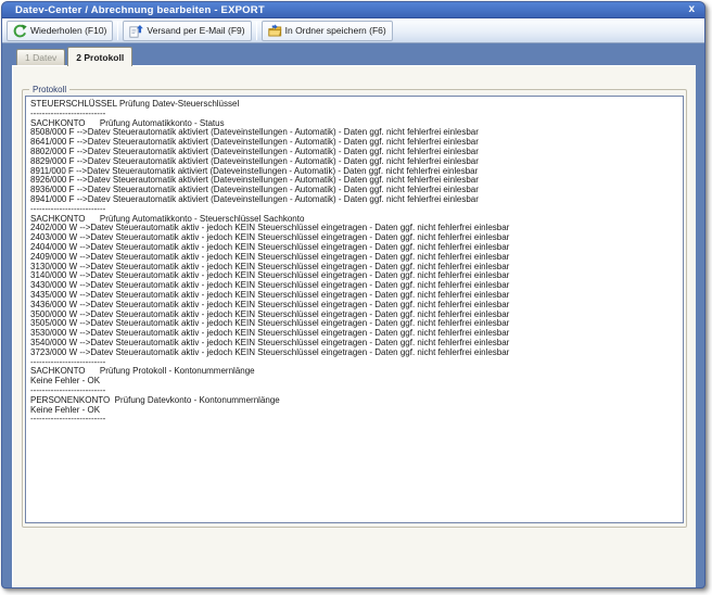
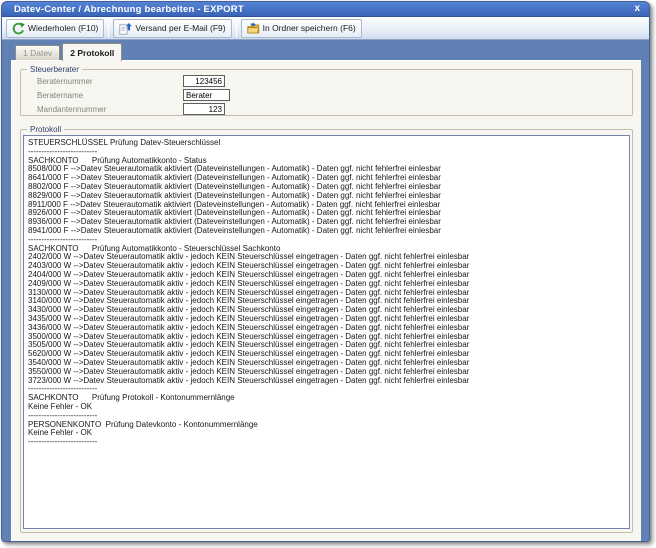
  Datev-Center / Abrechnung bearbeiten - EXPORT
  x
  Wiederholen (F10)
  Versand per E-Mail (F9)
  In Ordner speichern (F6)
  1 Datev
  2 Protokoll
+ Steuerberater
+ Beraternummer
+ 123456
+ Beratername
+ Berater
+ Mandantennummer
+ 123
  Protokoll
  STEUERSCHLÜSSEL Prüfung Datev-Steuerschlüssel
  --------------------------
  SACHKONTO Prüfung Automatikkonto - Status
  8508/000 F -->Datev Steuerautomatik aktiviert (Dateveinstellungen - Automatik) - Daten ggf. nicht fehlerfrei einlesbar
  8641/000 F -->Datev Steuerautomatik aktiviert (Dateveinstellungen - Automatik) - Daten ggf. nicht fehlerfrei einlesbar
  8802/000 F -->Datev Steuerautomatik aktiviert (Dateveinstellungen - Automatik) - Daten ggf. nicht fehlerfrei einlesbar
  8829/000 F -->Datev Steuerautomatik aktiviert (Dateveinstellungen - Automatik) - Daten ggf. nicht fehlerfrei einlesbar
  8911/000 F -->Datev Steuerautomatik aktiviert (Dateveinstellungen - Automatik) - Daten ggf. nicht fehlerfrei einlesbar
  8926/000 F -->Datev Steuerautomatik aktiviert (Dateveinstellungen - Automatik) - Daten ggf. nicht fehlerfrei einlesbar
  8936/000 F -->Datev Steuerautomatik aktiviert (Dateveinstellungen - Automatik) - Daten ggf. nicht fehlerfrei einlesbar
  8941/000 F -->Datev Steuerautomatik aktiviert (Dateveinstellungen - Automatik) - Daten ggf. nicht fehlerfrei einlesbar
  --------------------------
  SACHKONTO Prüfung Automatikkonto - Steuerschlüssel Sachkonto
  2402/000 W -->Datev Steuerautomatik aktiv - jedoch KEIN Steuerschlüssel eingetragen - Daten ggf. nicht fehlerfrei einlesbar
  2403/000 W -->Datev Steuerautomatik aktiv - jedoch KEIN Steuerschlüssel eingetragen - Daten ggf. nicht fehlerfrei einlesbar
  2404/000 W -->Datev Steuerautomatik aktiv - jedoch KEIN Steuerschlüssel eingetragen - Daten ggf. nicht fehlerfrei einlesbar
  2409/000 W -->Datev Steuerautomatik aktiv - jedoch KEIN Steuerschlüssel eingetragen - Daten ggf. nicht fehlerfrei einlesbar
  3130/000 W -->Datev Steuerautomatik aktiv - jedoch KEIN Steuerschlüssel eingetragen - Daten ggf. nicht fehlerfrei einlesbar
  3140/000 W -->Datev Steuerautomatik aktiv - jedoch KEIN Steuerschlüssel eingetragen - Daten ggf. nicht fehlerfrei einlesbar
  3430/000 W -->Datev Steuerautomatik aktiv - jedoch KEIN Steuerschlüssel eingetragen - Daten ggf. nicht fehlerfrei einlesbar
  3435/000 W -->Datev Steuerautomatik aktiv - jedoch KEIN Steuerschlüssel eingetragen - Daten ggf. nicht fehlerfrei einlesbar
  3436/000 W -->Datev Steuerautomatik aktiv - jedoch KEIN Steuerschlüssel eingetragen - Daten ggf. nicht fehlerfrei einlesbar
  3500/000 W -->Datev Steuerautomatik aktiv - jedoch KEIN Steuerschlüssel eingetragen - Daten ggf. nicht fehlerfrei einlesbar
  3505/000 W -->Datev Steuerautomatik aktiv - jedoch KEIN Steuerschlüssel eingetragen - Daten ggf. nicht fehlerfrei einlesbar
- 3530/000 W -->Datev Steuerautomatik aktiv - jedoch KEIN Steuerschlüssel eingetragen - Daten ggf. nicht fehlerfrei einlesbar
+ 5620/000 W -->Datev Steuerautomatik aktiv - jedoch KEIN Steuerschlüssel eingetragen - Daten ggf. nicht fehlerfrei einlesbar
  3540/000 W -->Datev Steuerautomatik aktiv - jedoch KEIN Steuerschlüssel eingetragen - Daten ggf. nicht fehlerfrei einlesbar
+ 3550/000 W -->Datev Steuerautomatik aktiv - jedoch KEIN Steuerschlüssel eingetragen - Daten ggf. nicht fehlerfrei einlesbar
  3723/000 W -->Datev Steuerautomatik aktiv - jedoch KEIN Steuerschlüssel eingetragen - Daten ggf. nicht fehlerfrei einlesbar
  --------------------------
  SACHKONTO Prüfung Protokoll - Kontonummernlänge
  Keine Fehler - OK
  --------------------------
  PERSONENKONTO Prüfung Datevkonto - Kontonummernlänge
  Keine Fehler - OK
  --------------------------
